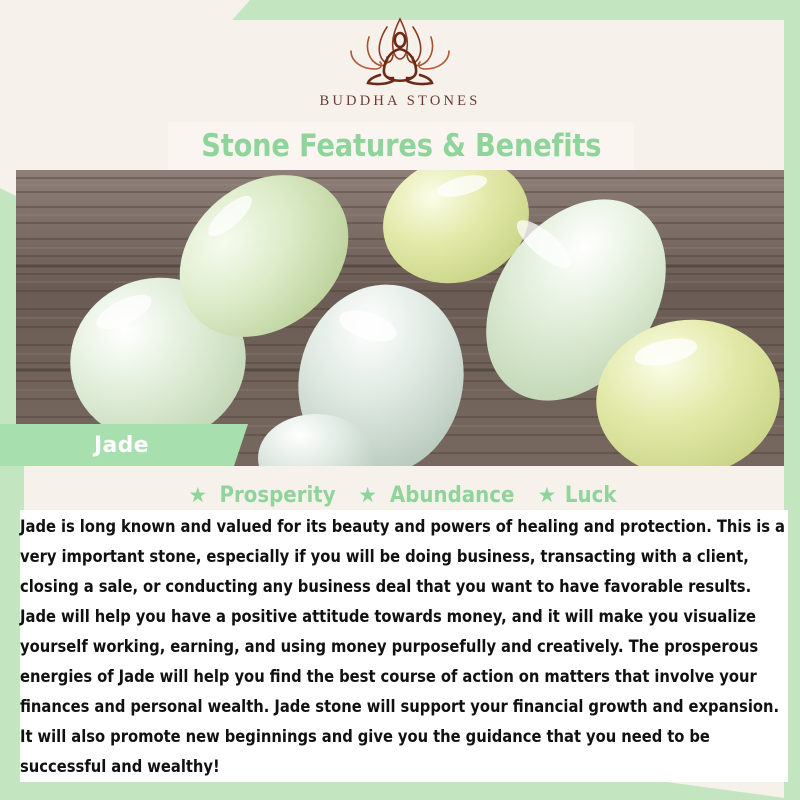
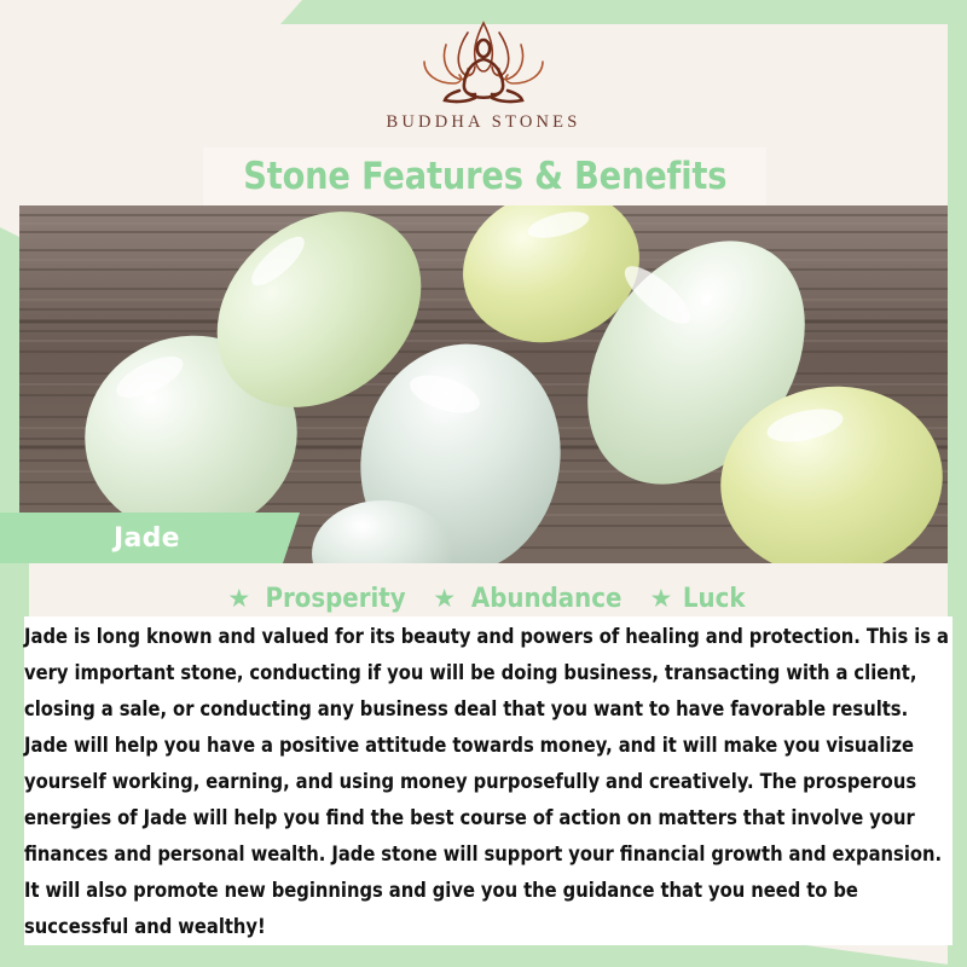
  BUDDHA STONES
  Stone Features & Benefits
  Jade
  ★
  Prosperity
  ★
  Abundance
  ★
  Luck
- Jade is long known and valued for its beauty and powers of healing and protection. This is a very important stone, especially if you will be doing business, transacting with a client, closing a sale, or conducting any business deal that you want to have favorable results. Jade will help you have a positive attitude towards money, and it will make you visualize yourself working, earning, and using money purposefully and creatively. The prosperous energies of Jade will help you find the best course of action on matters that involve your finances and personal wealth. Jade stone will support your financial growth and expansion. It will also promote new beginnings and give you the guidance that you need to be successful and wealthy!
+ Jade is long known and valued for its beauty and powers of healing and protection. This is a very important stone, conducting if you will be doing business, transacting with a client, closing a sale, or conducting any business deal that you want to have favorable results. Jade will help you have a positive attitude towards money, and it will make you visualize yourself working, earning, and using money purposefully and creatively. The prosperous energies of Jade will help you find the best course of action on matters that involve your finances and personal wealth. Jade stone will support your financial growth and expansion. It will also promote new beginnings and give you the guidance that you need to be successful and wealthy!
